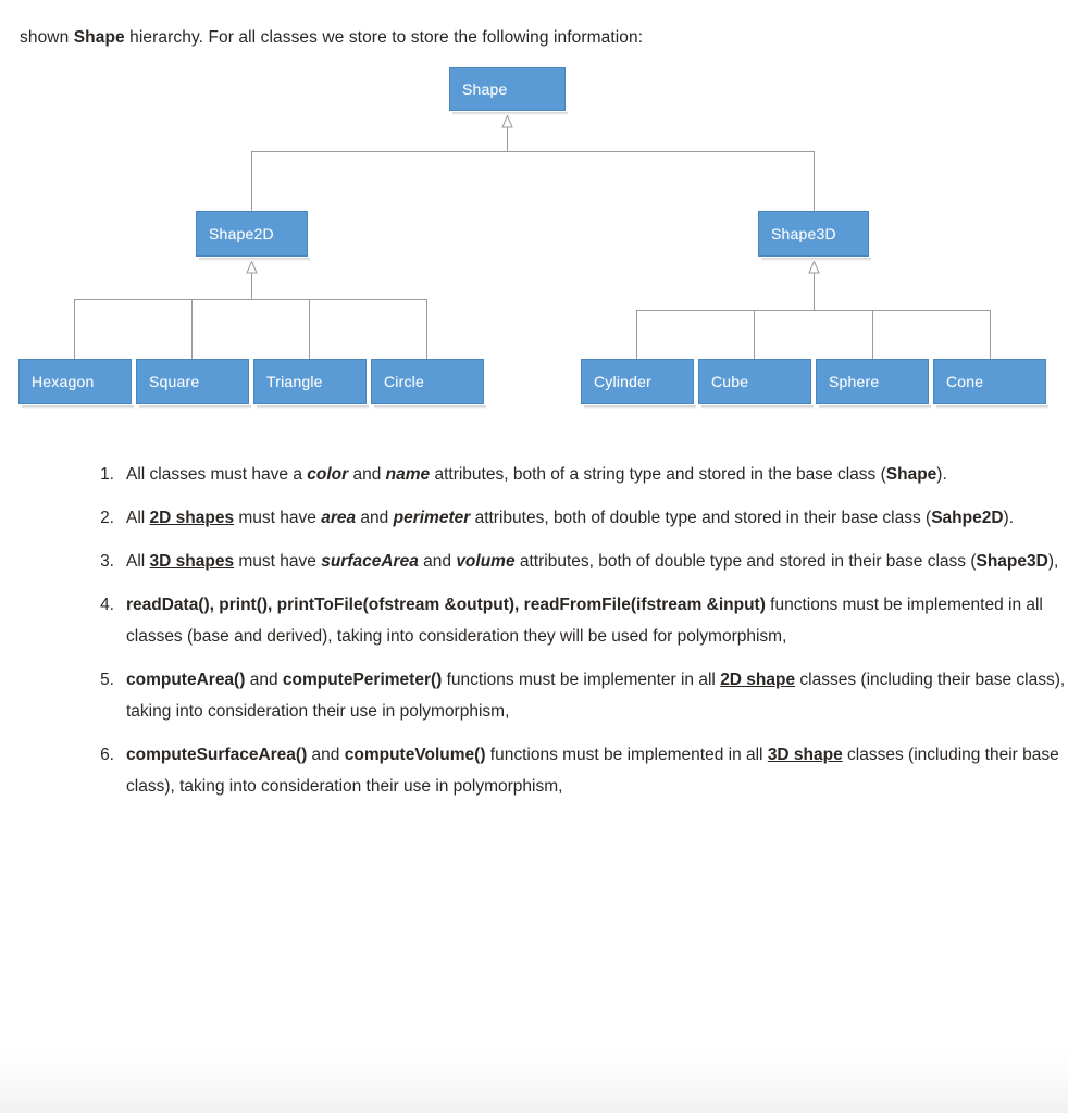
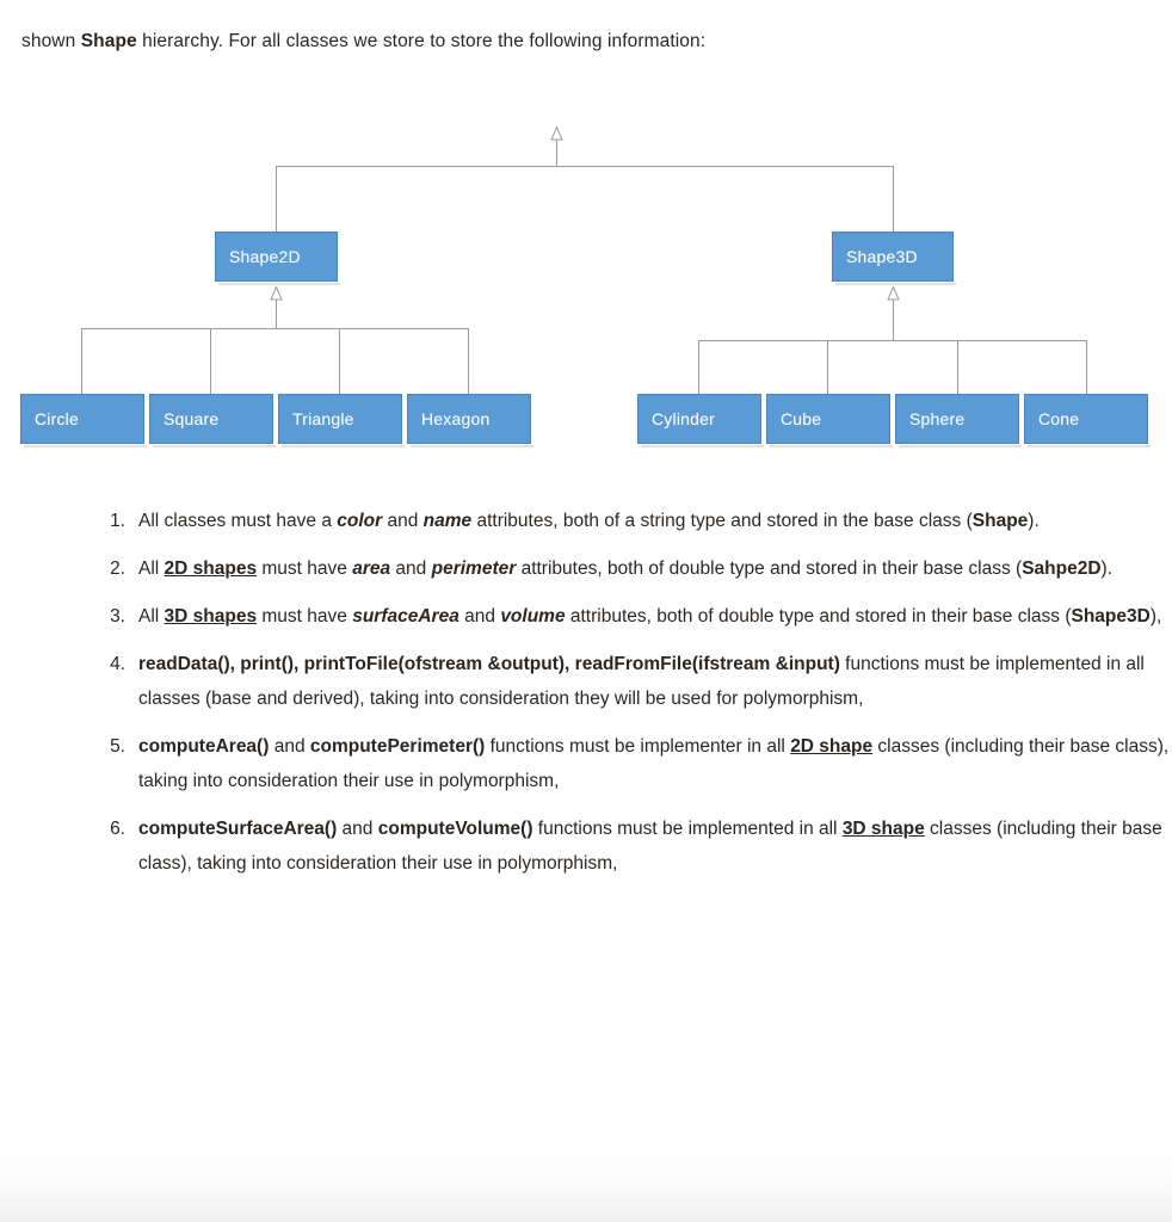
  shown Shape hierarchy. For all classes we store to store the following information:
- Shape
  Shape2D
  Shape3D
- Hexagon
+ Circle
  Square
  Triangle
- Circle
+ Hexagon
  Cylinder
  Cube
  Sphere
  Cone
  1.
  All classes must have a color and name attributes, both of a string type and stored in the base class (Shape).
  2.
  All 2D shapes must have area and perimeter attributes, both of double type and stored in their base class (Sahpe2D).
  3.
  All 3D shapes must have surfaceArea and volume attributes, both of double type and stored in their base class (Shape3D),
  4.
  readData(), print(), printToFile(ofstream &output), readFromFile(ifstream &input) functions must be implemented in all classes (base and derived), taking into consideration they will be used for polymorphism,
  5.
  computeArea() and computePerimeter() functions must be implementer in all 2D shape classes (including their base class), taking into consideration their use in polymorphism,
  6.
  computeSurfaceArea() and computeVolume() functions must be implemented in all 3D shape classes (including their base class), taking into consideration their use in polymorphism,
